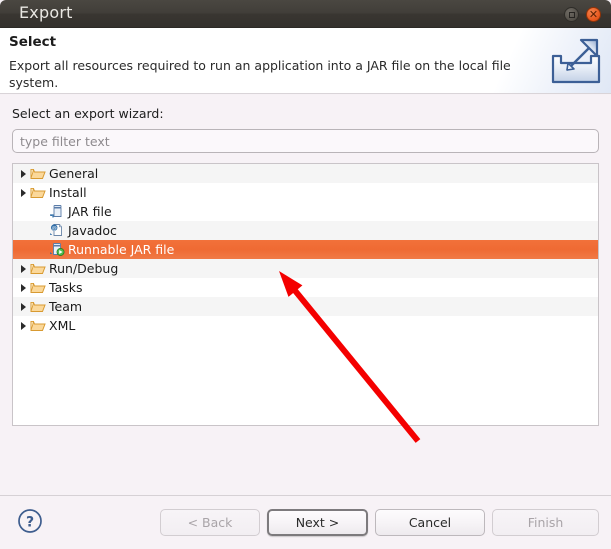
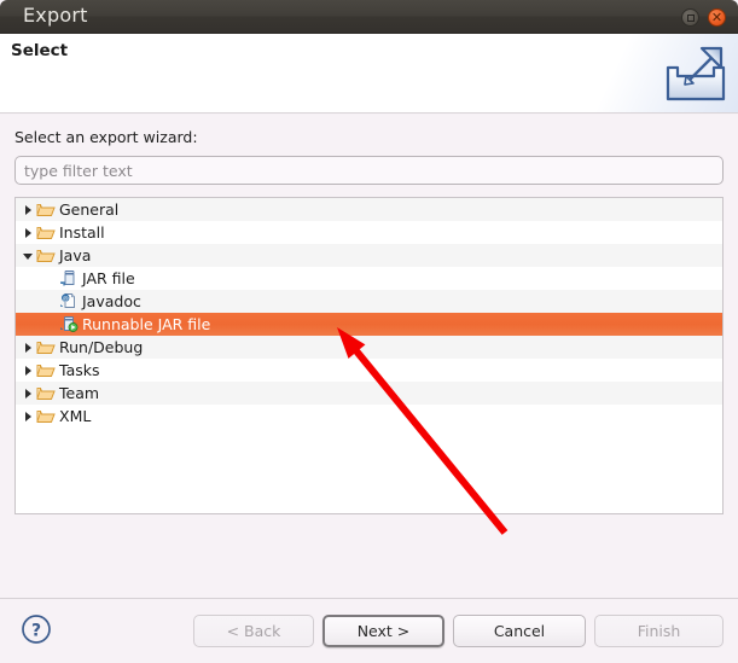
  Export
  ✕
  Select
- Export all resources required to run an application into a JAR file on the local file system.
  Select an export wizard:
  type filter text
  General
  Install
+ Java
  JAR file
  Javadoc
  Runnable JAR file
  Run/Debug
  Tasks
  Team
  XML
  ?
  < Back
  Next >
  Cancel
  Finish
